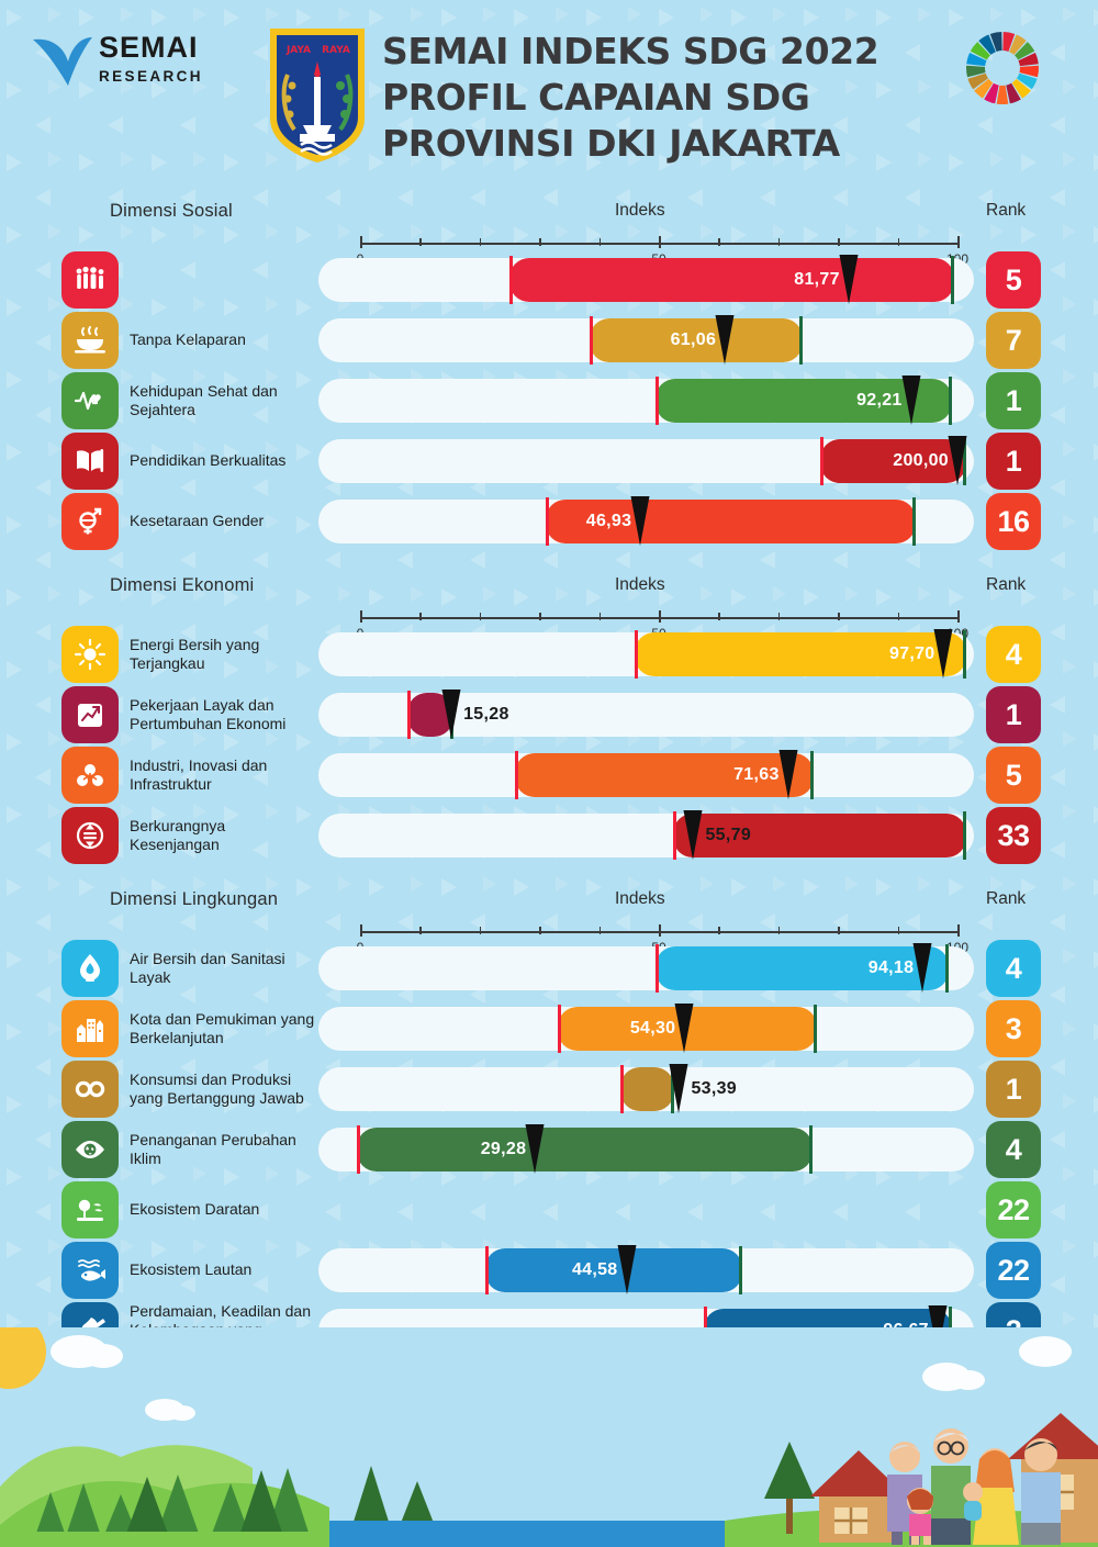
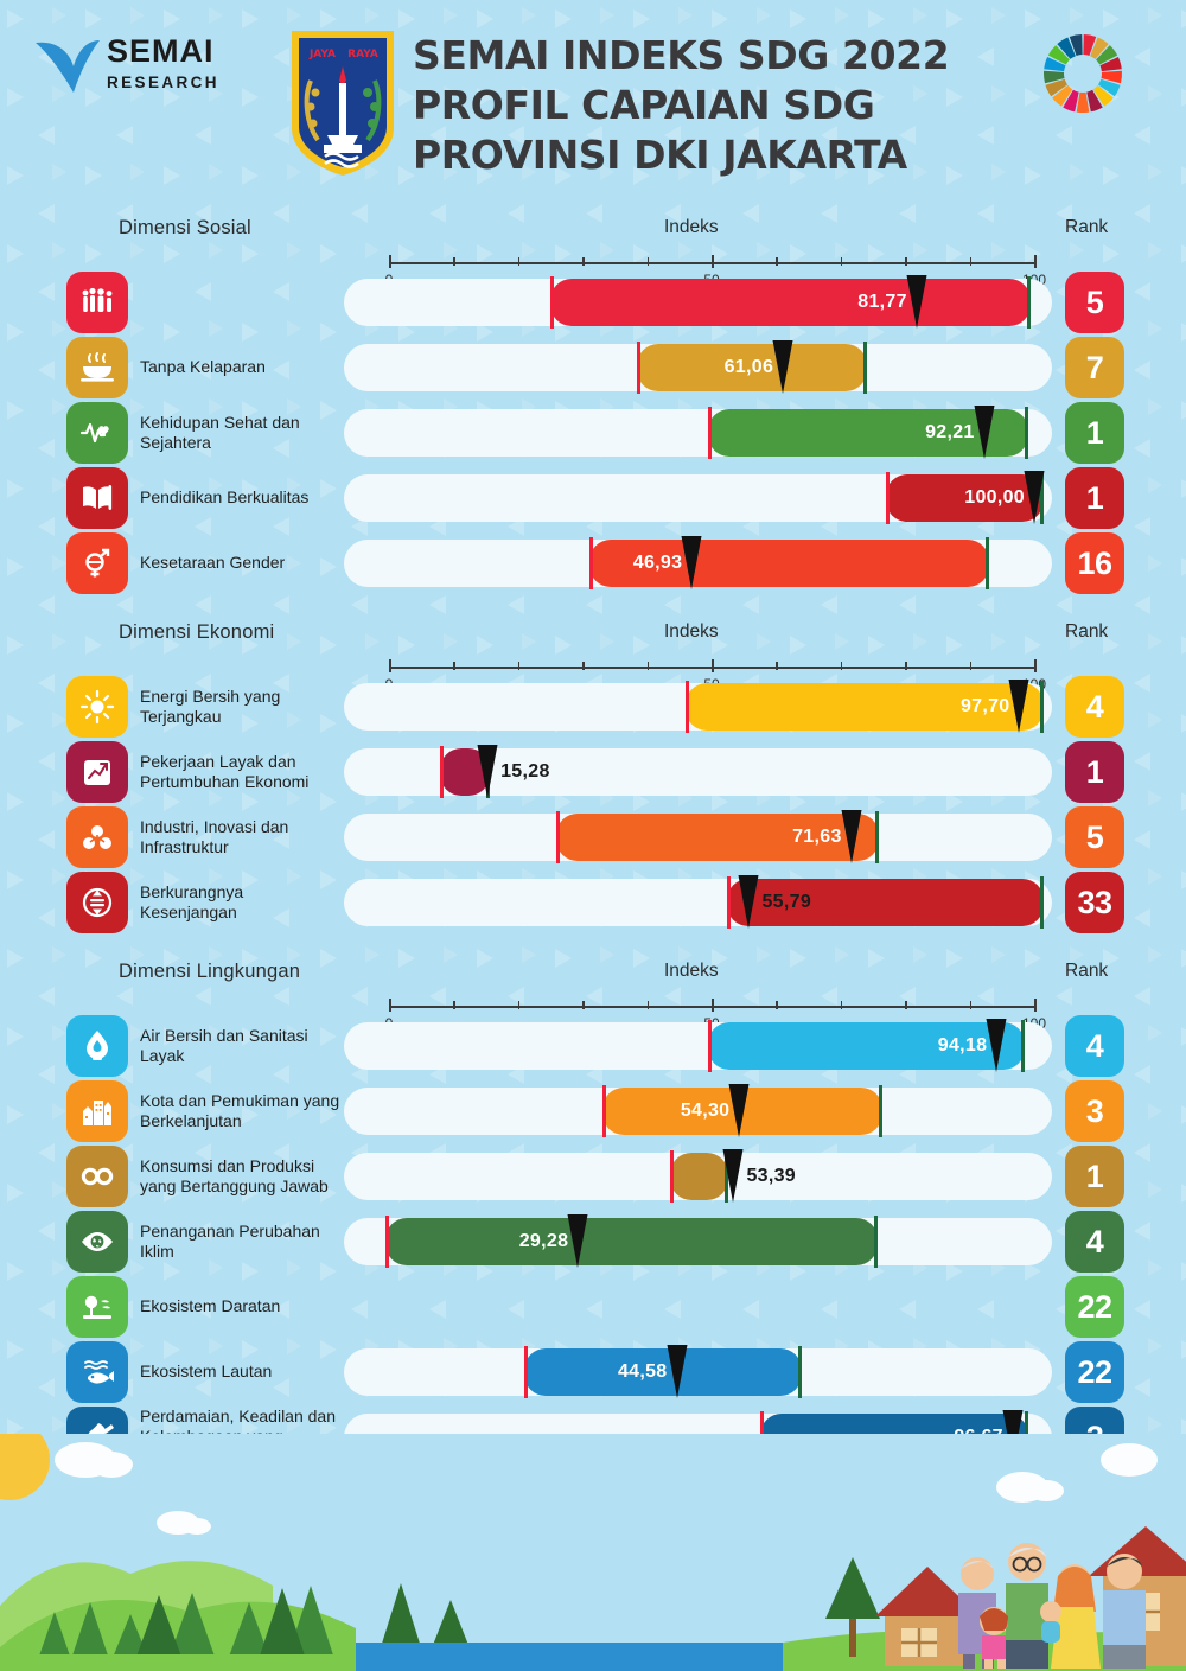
  SEMAI
  RESEARCH
  JAYA
  RAYA
  SEMAI INDEKS SDG 2022
  PROFIL CAPAIAN SDG
  PROVINSI DKI JAKARTA
  Dimensi Sosial
  Indeks
  Rank
  81,77
  5
  Tanpa Kelaparan
  61,06
  7
  Kehidupan Sehat dan Sejahtera
  92,21
  1
  Pendidikan Berkualitas
- 200,00
+ 100,00
  1
  Kesetaraan Gender
  46,93
  16
  Dimensi Ekonomi
  Indeks
  Rank
  Energi Bersih yang Terjangkau
  97,70
  4
  Pekerjaan Layak dan Pertumbuhan Ekonomi
  15,28
  1
  Industri, Inovasi dan Infrastruktur
  71,63
  5
  Berkurangnya Kesenjangan
  55,79
  33
  Dimensi Lingkungan
  Indeks
  Rank
  Air Bersih dan Sanitasi Layak
  94,18
  4
  Kota dan Pemukiman yang Berkelanjutan
  54,30
  3
  Konsumsi dan Produksi yang Bertanggung Jawab
  53,39
  1
  Penanganan Perubahan Iklim
  29,28
  4
  Ekosistem Daratan
  22
  Ekosistem Lautan
  44,58
  22
